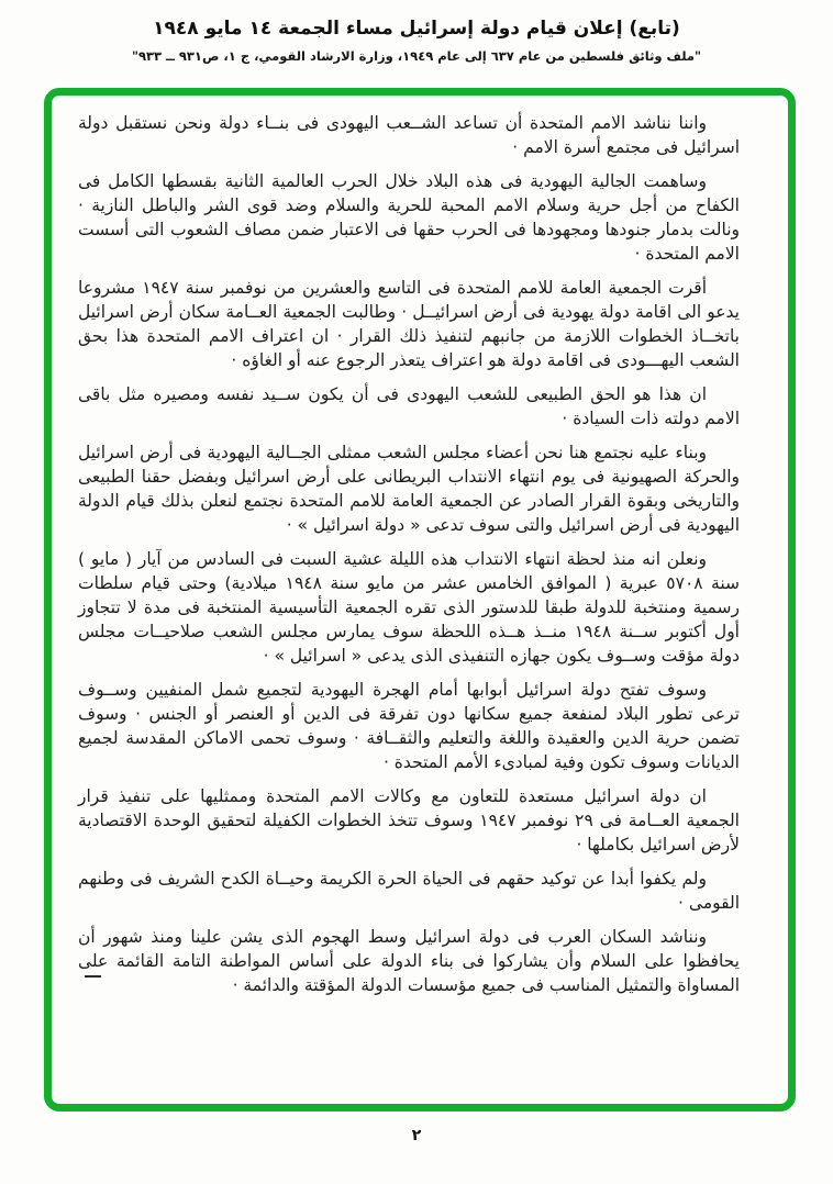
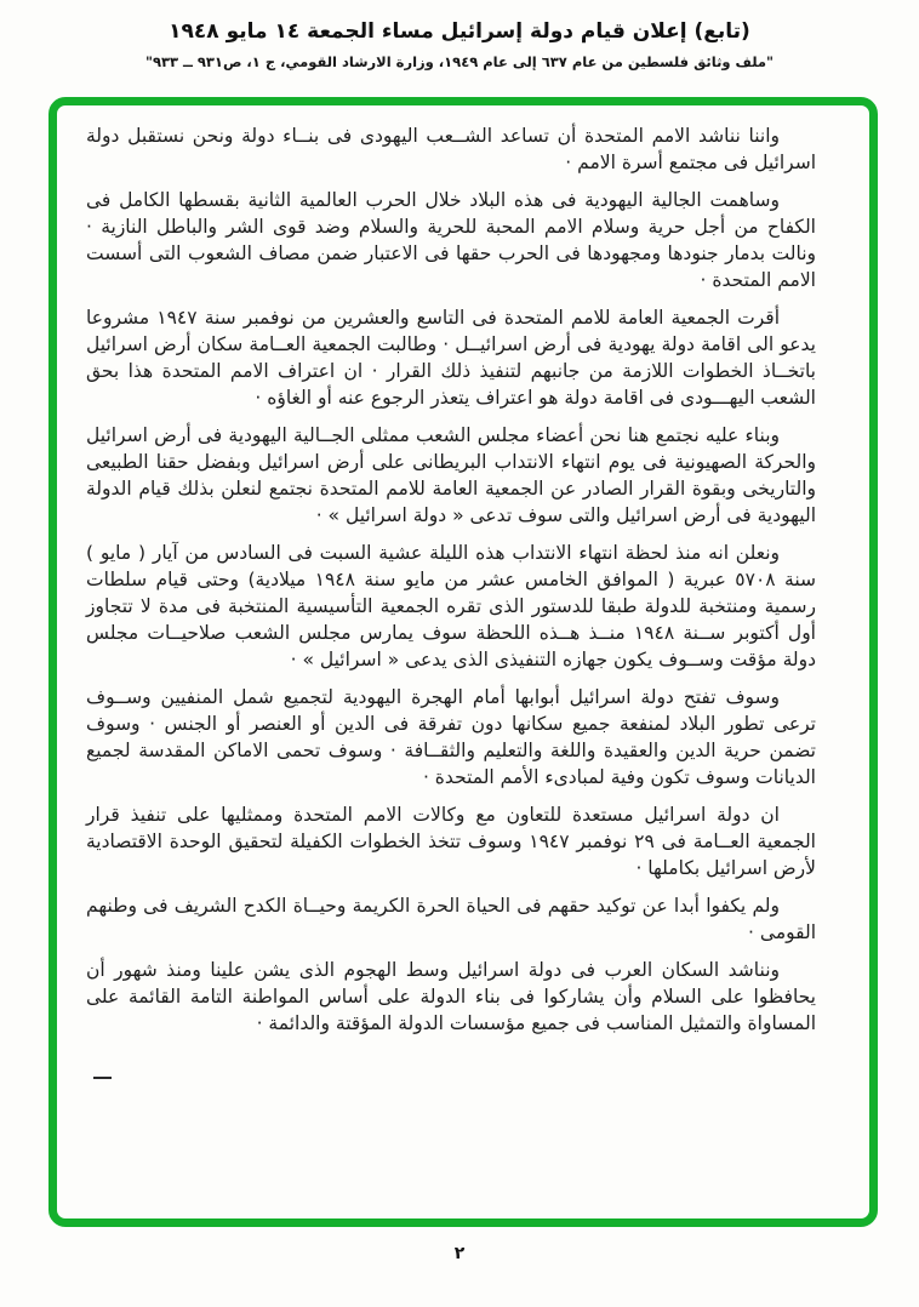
  (تابع) إعلان قيام دولة إسرائيل مساء الجمعة ١٤ مايو ١٩٤٨
  "ملف وثائق فلسطين من عام ٦٣٧ إلى عام ١٩٤٩، وزارة الارشاد القومي، ج ١، ص٩٣١ ــ ٩٣٣"
  واننا نناشد الامم المتحدة أن تساعد الشــعب اليهودى فى بنــاء دولة ونحن نستقبل دولة اسرائيل فى مجتمع أسرة الامم ·
  وساهمت الجالية اليهودية فى هذه البلاد خلال الحرب العالمية الثانية بقسطها الكامل فى الكفاح من أجل حرية وسلام الامم المحبة للحرية والسلام وضد قوى الشر والباطل النازية · ونالت بدمار جنودها ومجهودها فى الحرب حقها فى الاعتبار ضمن مصاف الشعوب التى أسست الامم المتحدة ·
  أقرت الجمعية العامة للامم المتحدة فى التاسع والعشرين من نوفمبر سنة ١٩٤٧ مشروعا يدعو الى اقامة دولة يهودية فى أرض اسرائيــل · وطالبت الجمعية العــامة سكان أرض اسرائيل باتخــاذ الخطوات اللازمة من جانبهم لتنفيذ ذلك القرار · ان اعتراف الامم المتحدة هذا بحق الشعب اليهـــودى فى اقامة دولة هو اعتراف يتعذر الرجوع عنه أو الغاؤه ·
- ان هذا هو الحق الطبيعى للشعب اليهودى فى أن يكون ســيد نفسه ومصيره مثل باقى الامم دولته ذات السيادة ·
  وبناء عليه نجتمع هنا نحن أعضاء مجلس الشعب ممثلى الجــالية اليهودية فى أرض اسرائيل والحركة الصهيونية فى يوم انتهاء الانتداب البريطانى على أرض اسرائيل وبفضل حقنا الطبيعى والتاريخى وبقوة القرار الصادر عن الجمعية العامة للامم المتحدة نجتمع لنعلن بذلك قيام الدولة اليهودية فى أرض اسرائيل والتى سوف تدعى « دولة اسرائيل » ·
  ونعلن انه منذ لحظة انتهاء الانتداب هذه الليلة عشية السبت فى السادس من آيار ( مايو ) سنة ٥٧٠٨ عبرية ( الموافق الخامس عشر من مايو سنة ١٩٤٨ ميلادية) وحتى قيام سلطات رسمية ومنتخبة للدولة طبقا للدستور الذى تقره الجمعية التأسيسية المنتخبة فى مدة لا تتجاوز أول أكتوبر ســنة ١٩٤٨ منــذ هــذه اللحظة سوف يمارس مجلس الشعب صلاحيــات مجلس دولة مؤقت وســوف يكون جهازه التنفيذى الذى يدعى « اسرائيل » ·
  وسوف تفتح دولة اسرائيل أبوابها أمام الهجرة اليهودية لتجميع شمل المنفيين وســوف ترعى تطور البلاد لمنفعة جميع سكانها دون تفرقة فى الدين أو العنصر أو الجنس · وسوف تضمن حرية الدين والعقيدة واللغة والتعليم والثقــافة · وسوف تحمى الاماكن المقدسة لجميع الديانات وسوف تكون وفية لمبادىء الأمم المتحدة ·
  ان دولة اسرائيل مستعدة للتعاون مع وكالات الامم المتحدة وممثليها على تنفيذ قرار الجمعية العــامة فى ٢٩ نوفمبر ١٩٤٧ وسوف تتخذ الخطوات الكفيلة لتحقيق الوحدة الاقتصادية لأرض اسرائيل بكاملها ·
  ولم يكفوا أبدا عن توكيد حقهم فى الحياة الحرة الكريمة وحيــاة الكدح الشريف فى وطنهم القومى ·
  ونناشد السكان العرب فى دولة اسرائيل وسط الهجوم الذى يشن علينا ومنذ شهور أن يحافظوا على السلام وأن يشاركوا فى بناء الدولة على أساس المواطنة التامة القائمة على المساواة والتمثيل المناسب فى جميع مؤسسات الدولة المؤقتة والدائمة ·
  ٢
